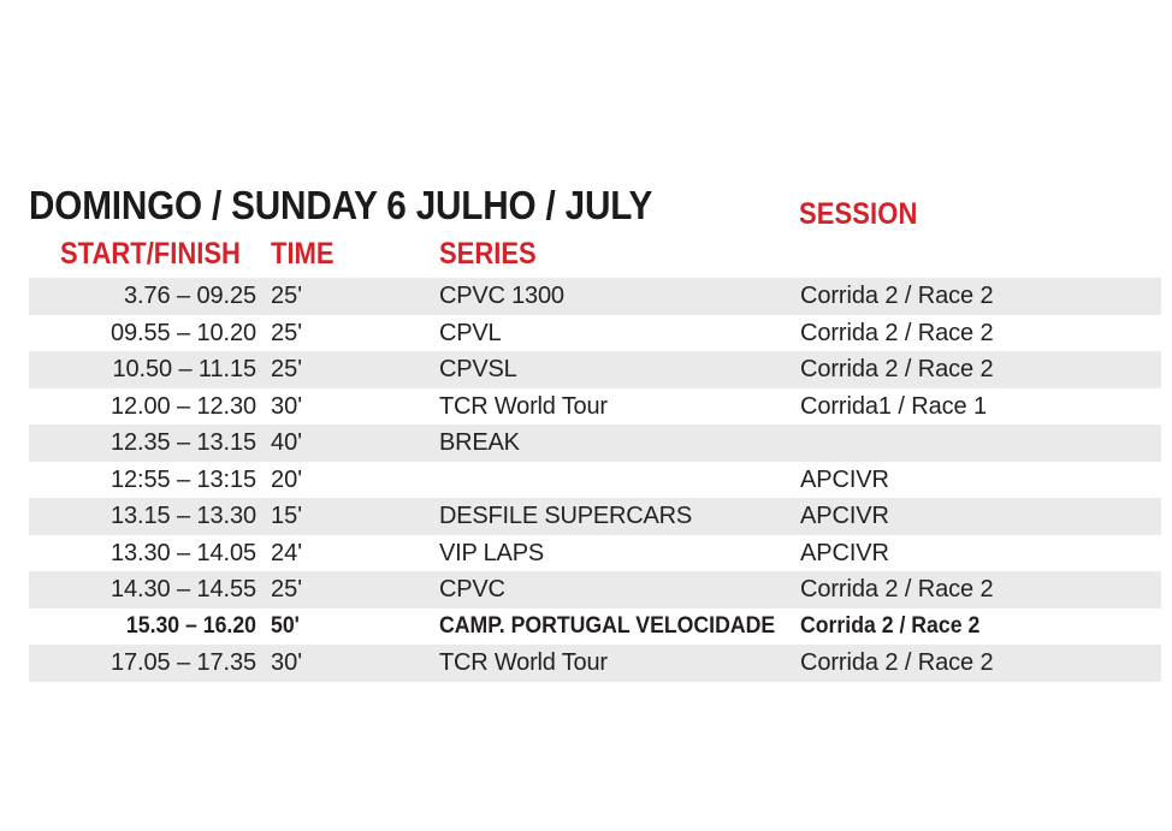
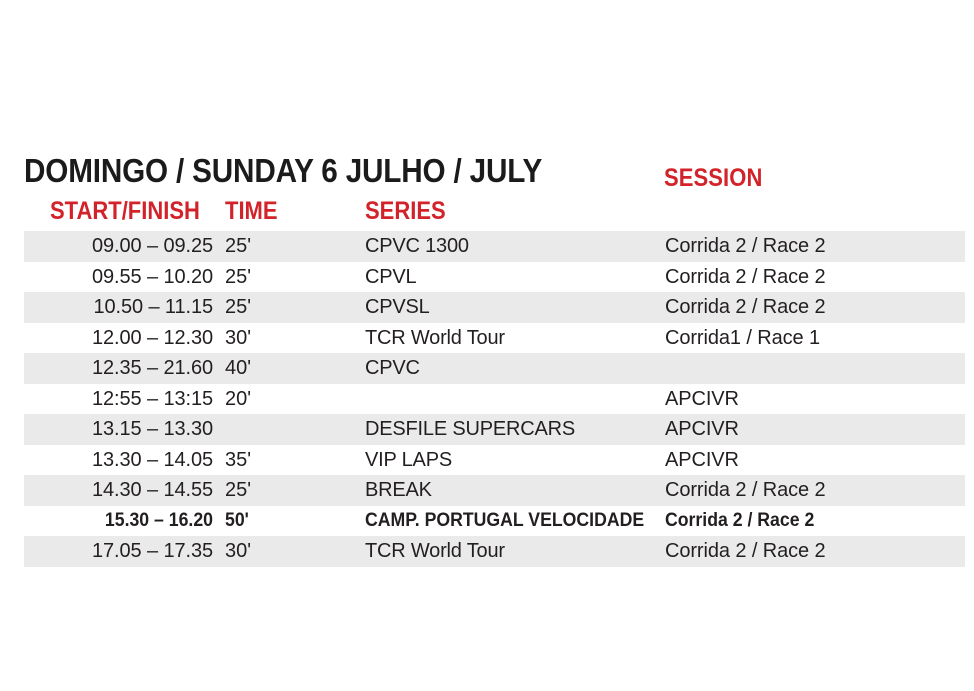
  DOMINGO / SUNDAY 6 JULHO / JULY
  SESSION
  START/FINISH
  TIME
  SERIES
- 3.76 – 09.25
+ 09.00 – 09.25
  25'
  CPVC 1300
  Corrida 2 / Race 2
  09.55 – 10.20
  25'
  CPVL
  Corrida 2 / Race 2
  10.50 – 11.15
  25'
  CPVSL
  Corrida 2 / Race 2
  12.00 – 12.30
  30'
  TCR World Tour
  Corrida1 / Race 1
- 12.35 – 13.15
+ 12.35 – 21.60
  40'
- BREAK
+ CPVC
  12:55 – 13:15
  20'
  APCIVR
  13.15 – 13.30
- 15'
  DESFILE SUPERCARS
  APCIVR
  13.30 – 14.05
- 24'
+ 35'
  VIP LAPS
  APCIVR
  14.30 – 14.55
  25'
- CPVC
+ BREAK
  Corrida 2 / Race 2
  15.30 – 16.20
  50'
  CAMP. PORTUGAL VELOCIDADE
  Corrida 2 / Race 2
  17.05 – 17.35
  30'
  TCR World Tour
  Corrida 2 / Race 2
